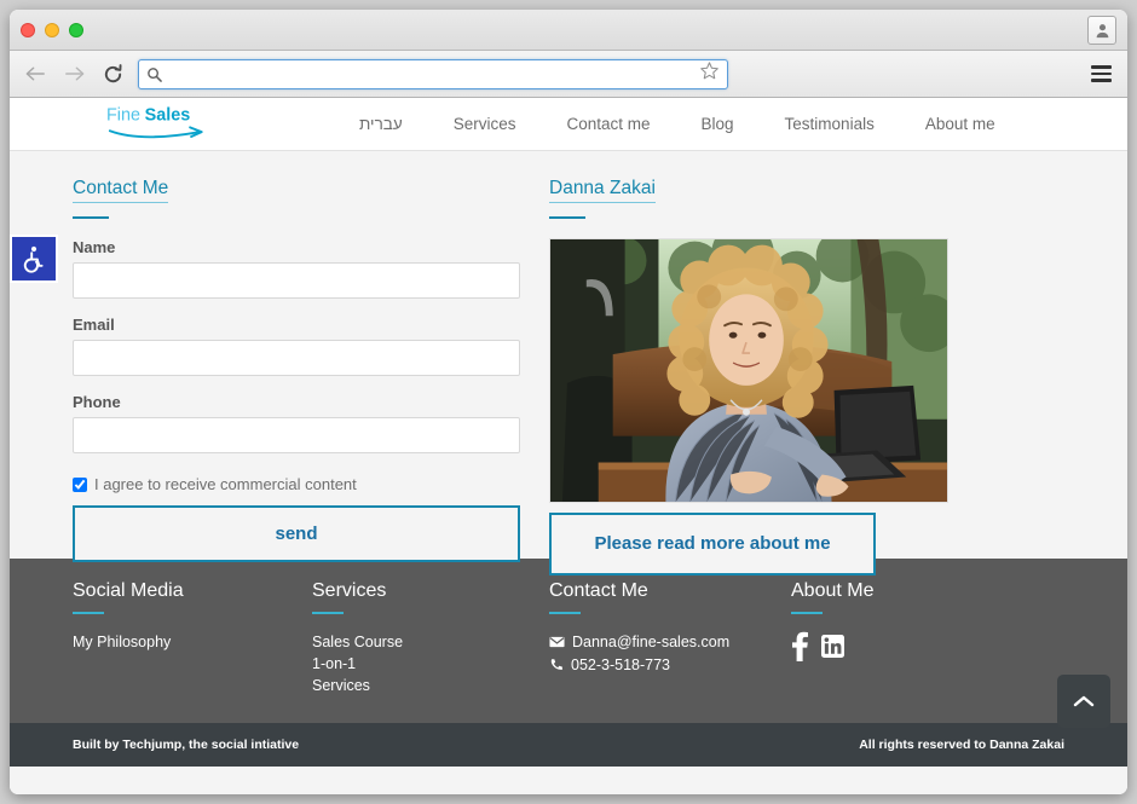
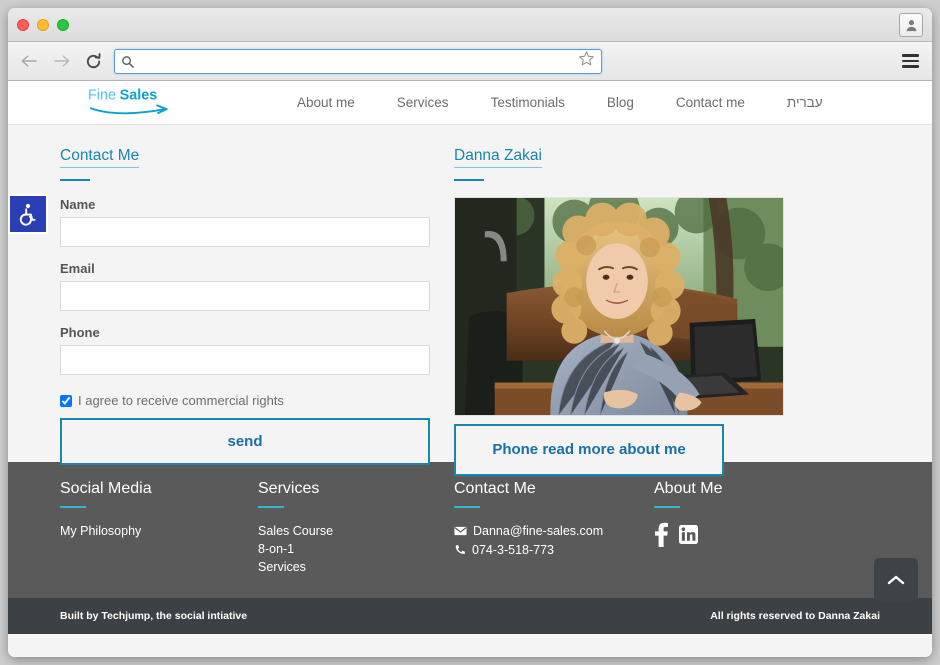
  Fine
  Sales
- עברית
+ About me
  Services
- Contact me
+ Testimonials
  Blog
- Testimonials
+ Contact me
- About me
+ עברית
  Contact Me
  Name
  Email
  Phone
- I agree to receive commercial content
+ I agree to receive commercial rights
  send
  Danna Zakai
- Please read more about me
+ Phone read more about me
  Social Media
  My Philosophy
  Services
  Sales Course
- 1-on-1
+ 8-on-1
  Services
  Contact Me
  Danna@fine-sales.com
- 052-3-518-773
+ 074-3-518-773
  About Me
  Built by Techjump, the social intiative
  All rights reserved to Danna Zakai
